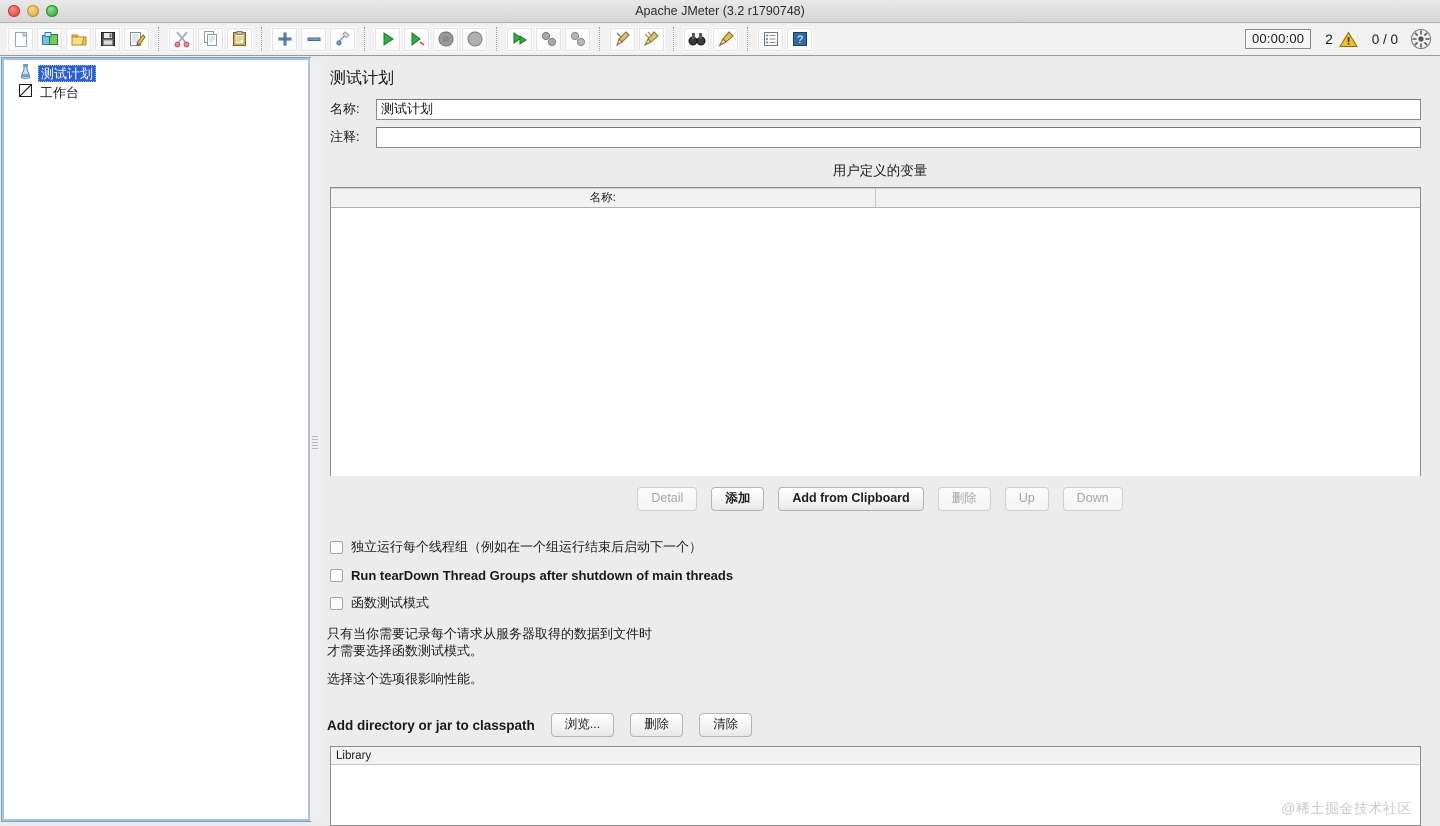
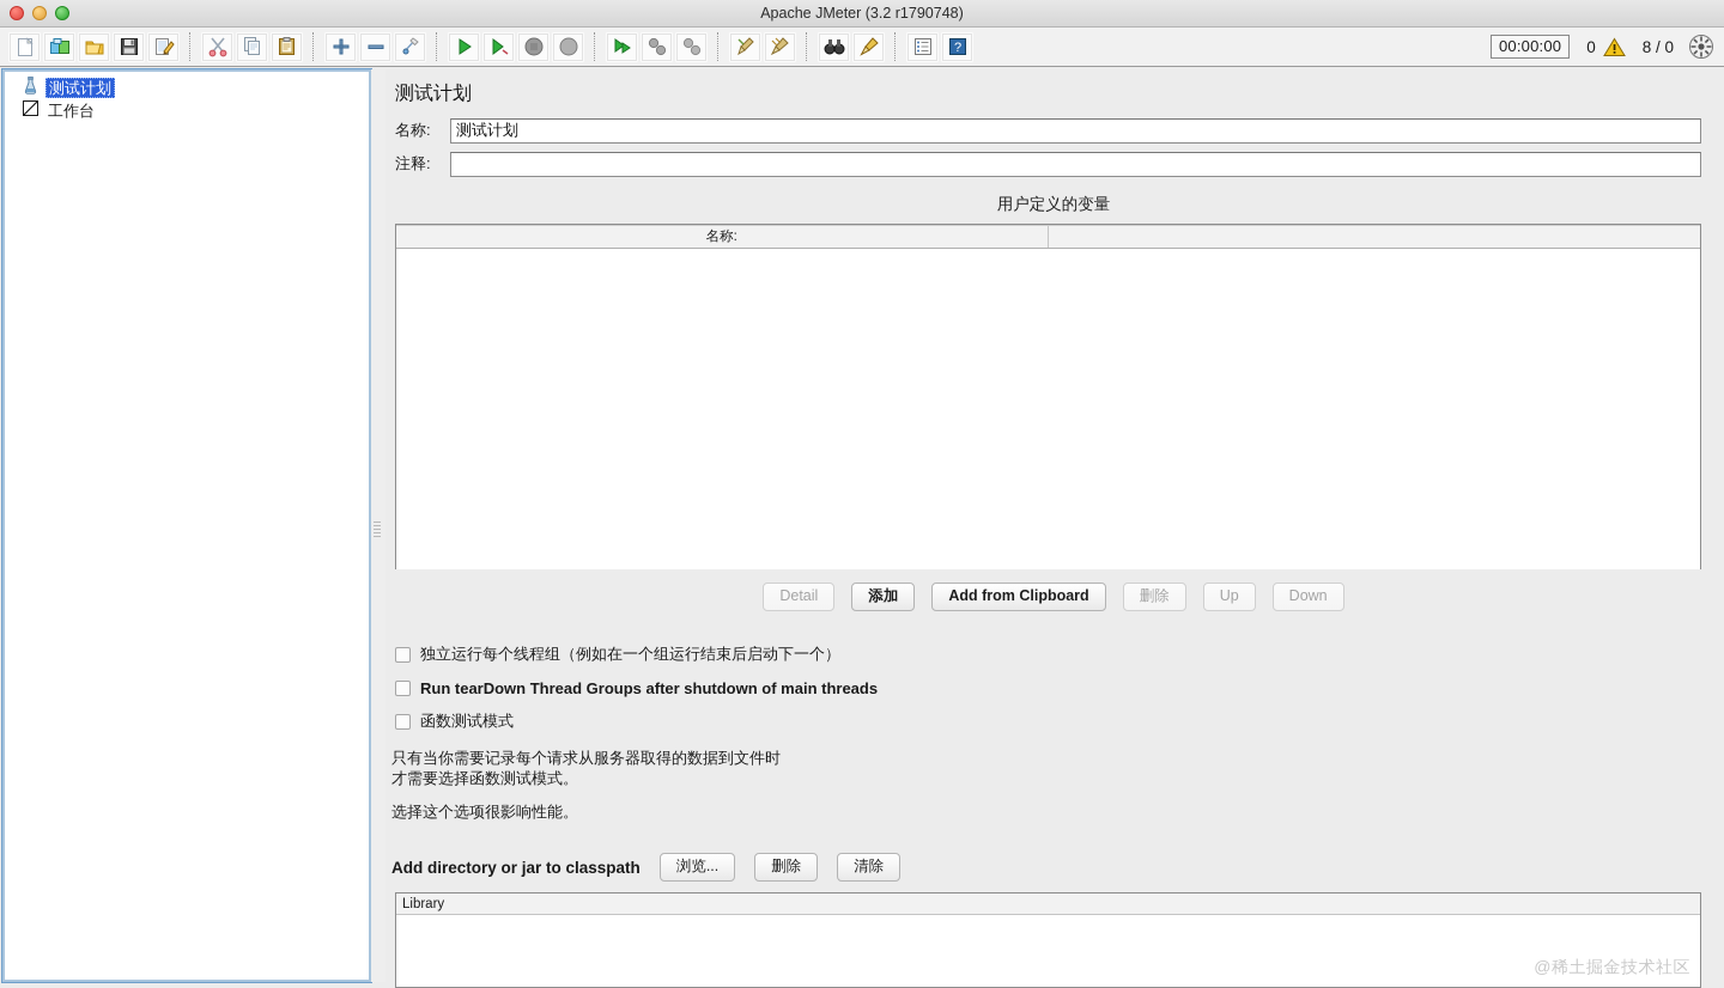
  Apache JMeter (3.2 r1790748)
  ?
  00:00:00
- 2
+ 0
- 0 / 0
+ 8 / 0
  测试计划
  工作台
  测试计划
  名称:
  测试计划
  注释:
  用户定义的变量
  名称:
  Detail
  添加
  Add from Clipboard
  删除
  Up
  Down
  独立运行每个线程组（例如在一个组运行结束后启动下一个）
  Run tearDown Thread Groups after shutdown of main threads
  函数测试模式
  只有当你需要记录每个请求从服务器取得的数据到文件时
  才需要选择函数测试模式。
  选择这个选项很影响性能。
  Add directory or jar to classpath
  浏览...
  删除
  清除
  Library
  @稀土掘金技术社区
